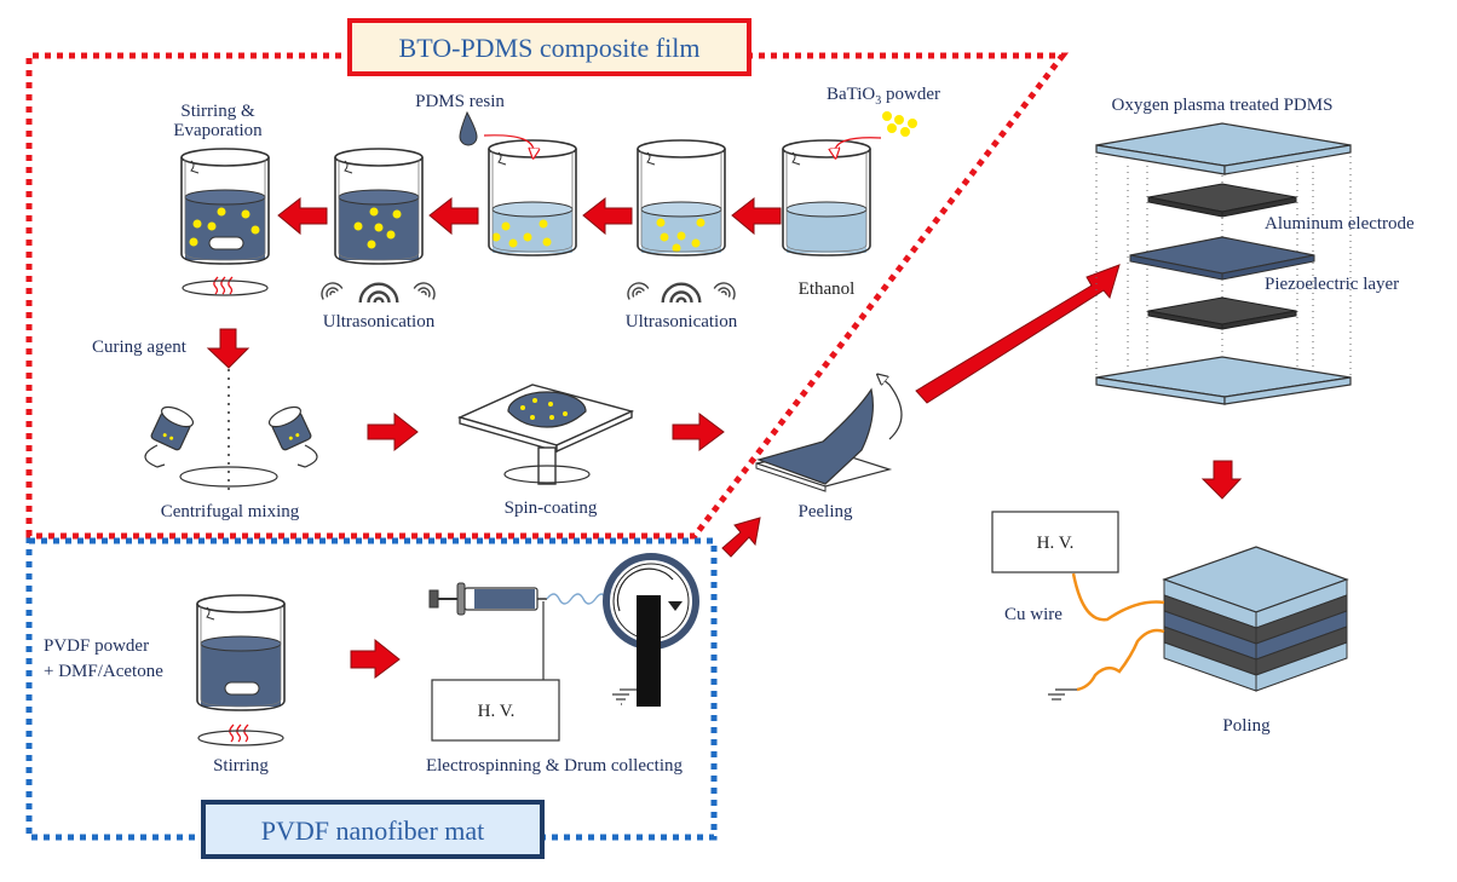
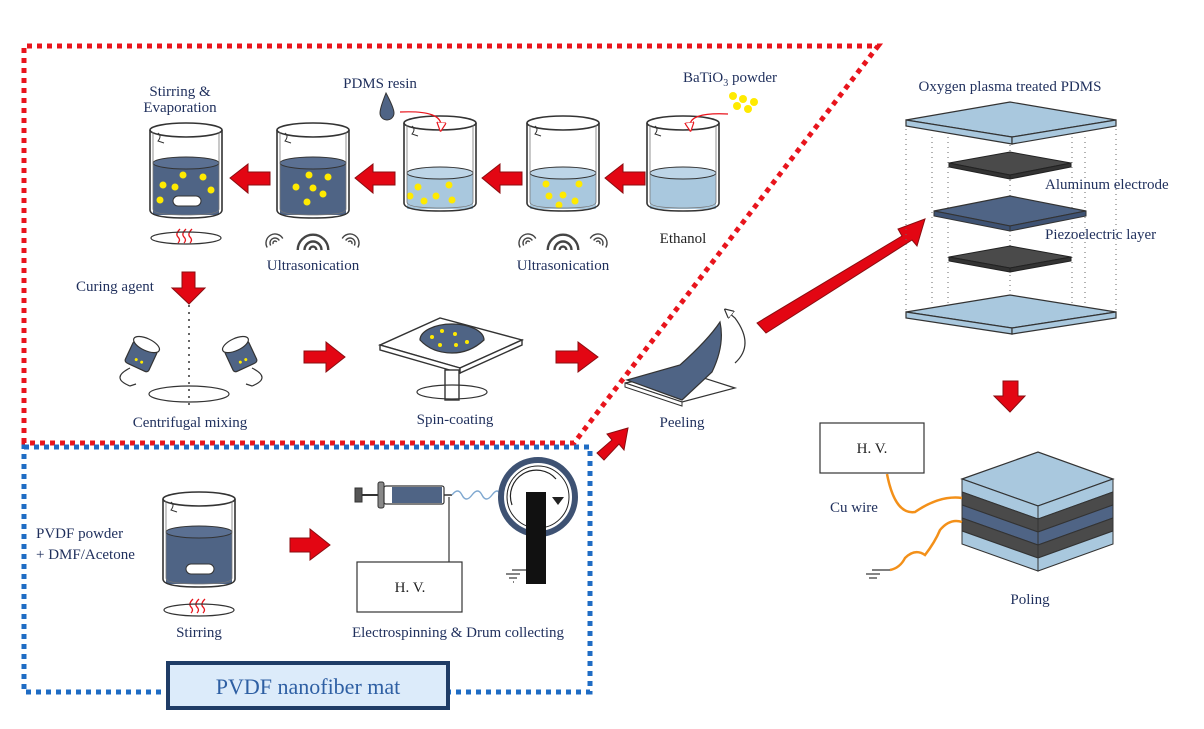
- BTO-PDMS composite film
  PVDF nanofiber mat
  Ethanol
  BaTiO3 powder
  Ultrasonication
  PDMS resin
  Ultrasonication
  Stirring &
  Evaporation
  Curing agent
  Centrifugal mixing
  Spin-coating
  Peeling
  Oxygen plasma treated PDMS
  Aluminum electrode
  Piezoelectric layer
  H. V.
  Cu wire
  Poling
  PVDF powder
  + DMF/Acetone
  Stirring
  H. V.
  Electrospinning & Drum collecting
